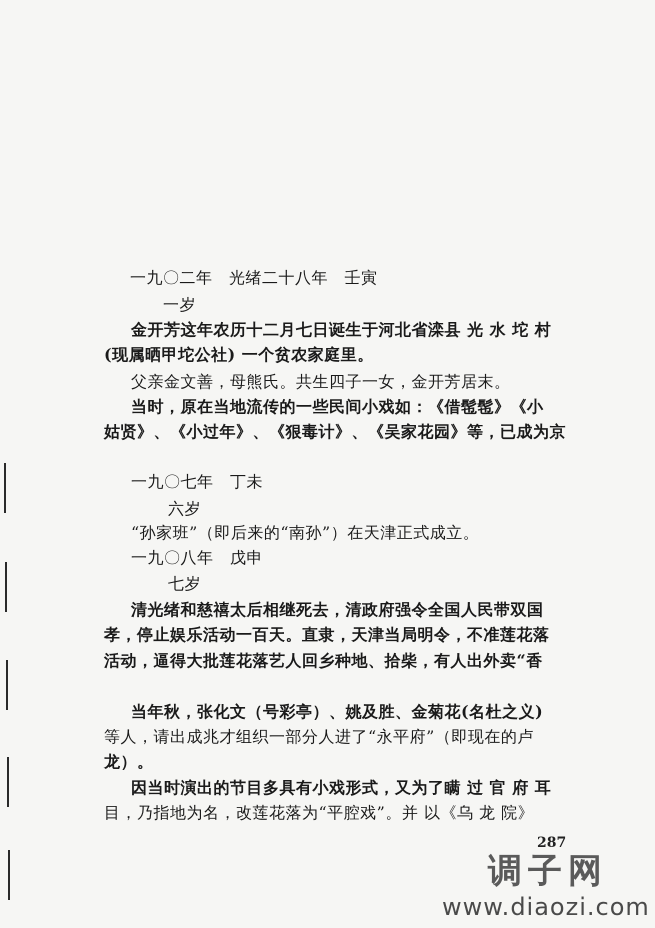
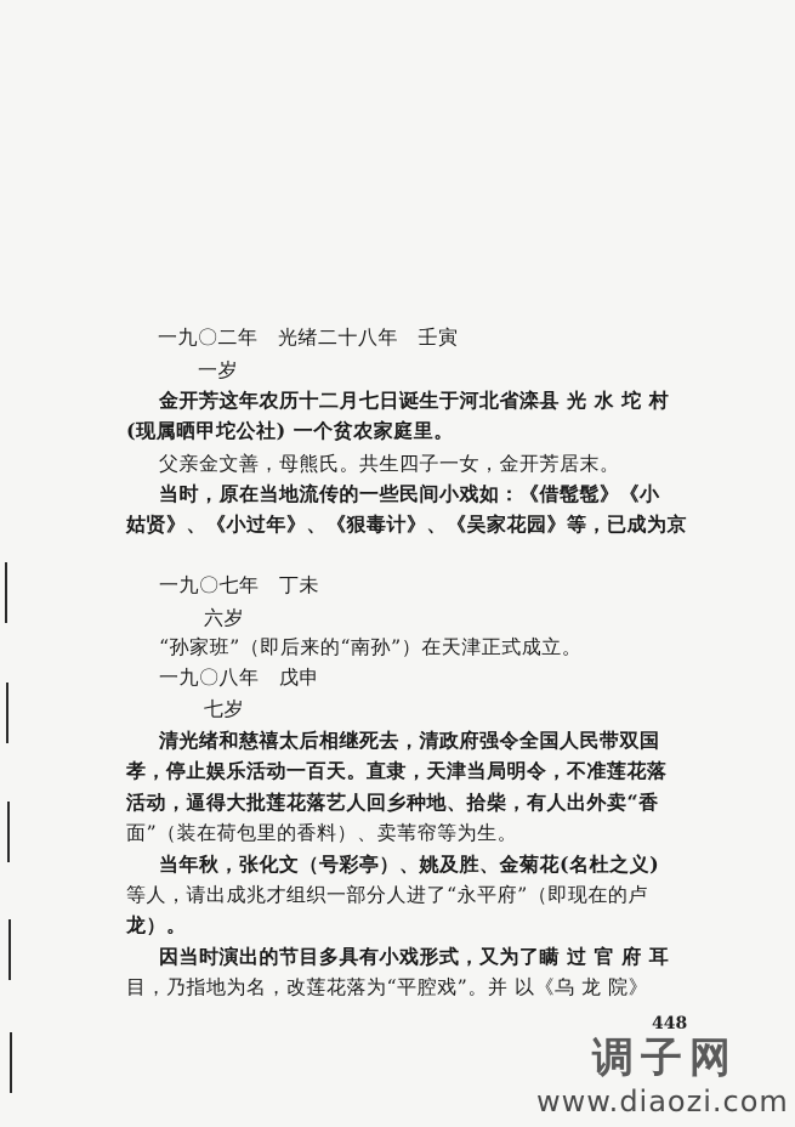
  一九〇二年 光绪二十八年 壬寅
  一岁
  金开芳这年农历十二月七日诞生于河北省滦县 光 水 坨 村
  (现属晒甲坨公社) 一个贫农家庭里。
  父亲金文善，母熊氏。共生四子一女，金开芳居末。
  当时，原在当地流传的一些民间小戏如：《借髢髢》《小
  姑贤》、《小过年》、《狠毒计》、《吴家花园》等，已成为京
  一九〇七年 丁未
  六岁
  “孙家班”（即后来的“南孙”）在天津正式成立。
  一九〇八年 戊申
  七岁
  清光绪和慈禧太后相继死去，清政府强令全国人民带双国
  孝，停止娱乐活动一百天。直隶，天津当局明令，不准莲花落
  活动，逼得大批莲花落艺人回乡种地、拾柴，有人出外卖“香
+ 面”（装在荷包里的香料）、卖苇帘等为生。
  当年秋，张化文（号彩亭）、姚及胜、金菊花(名杜之义)
  等人，请出成兆才组织一部分人进了“永平府”（即现在的卢
  龙）。
  因当时演出的节目多具有小戏形式，又为了瞒 过 官 府 耳
  目，乃指地为名，改莲花落为“平腔戏”。并 以《乌 龙 院》
- 287
+ 448
  调子网
  www.diaozi.com
